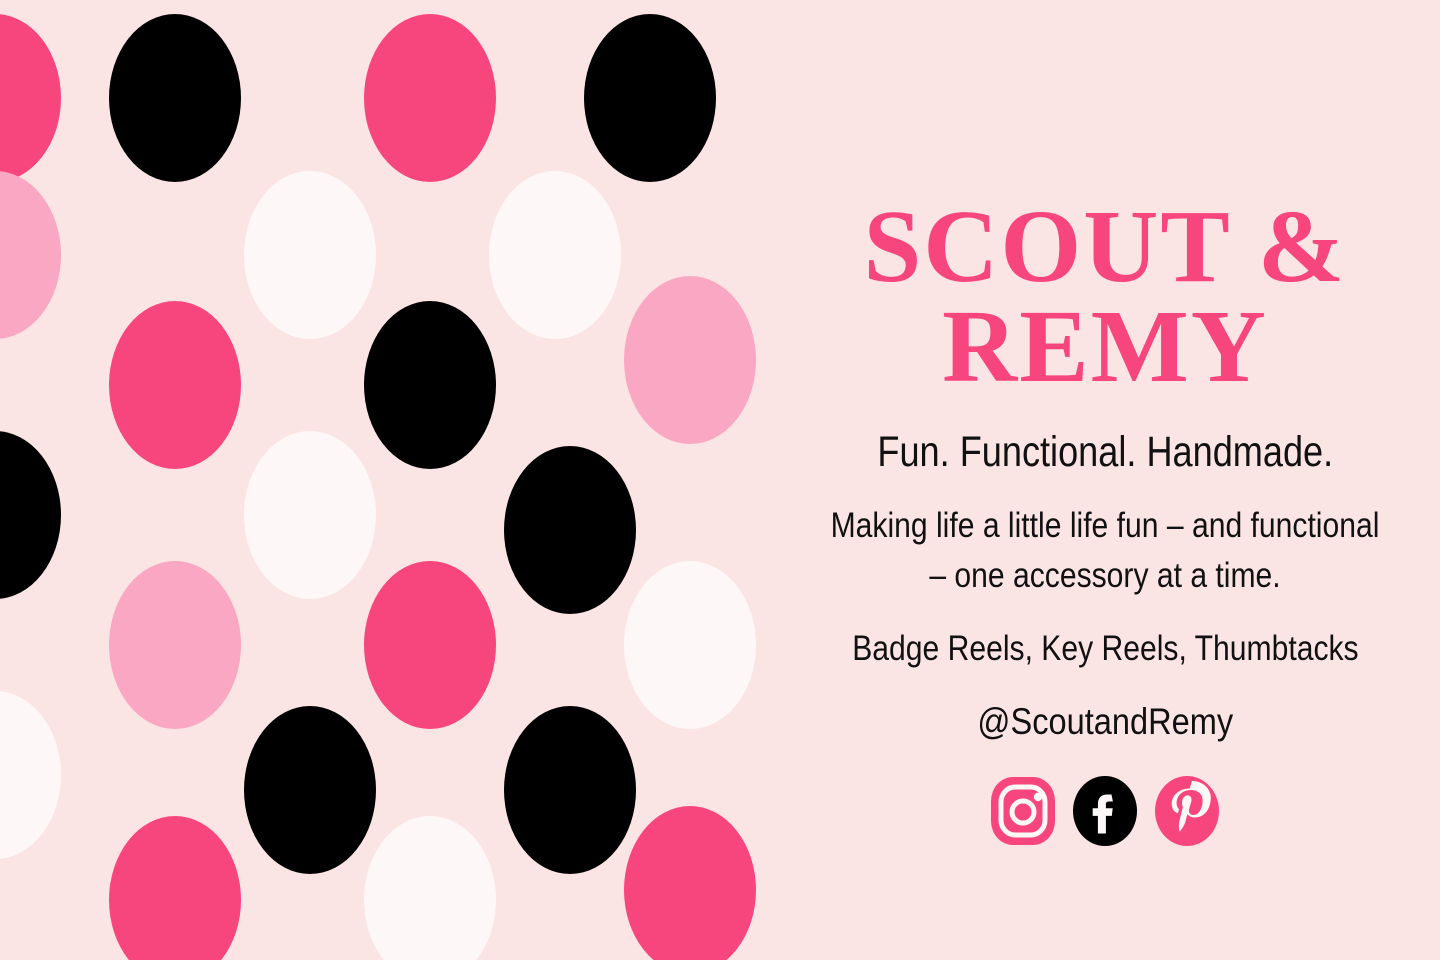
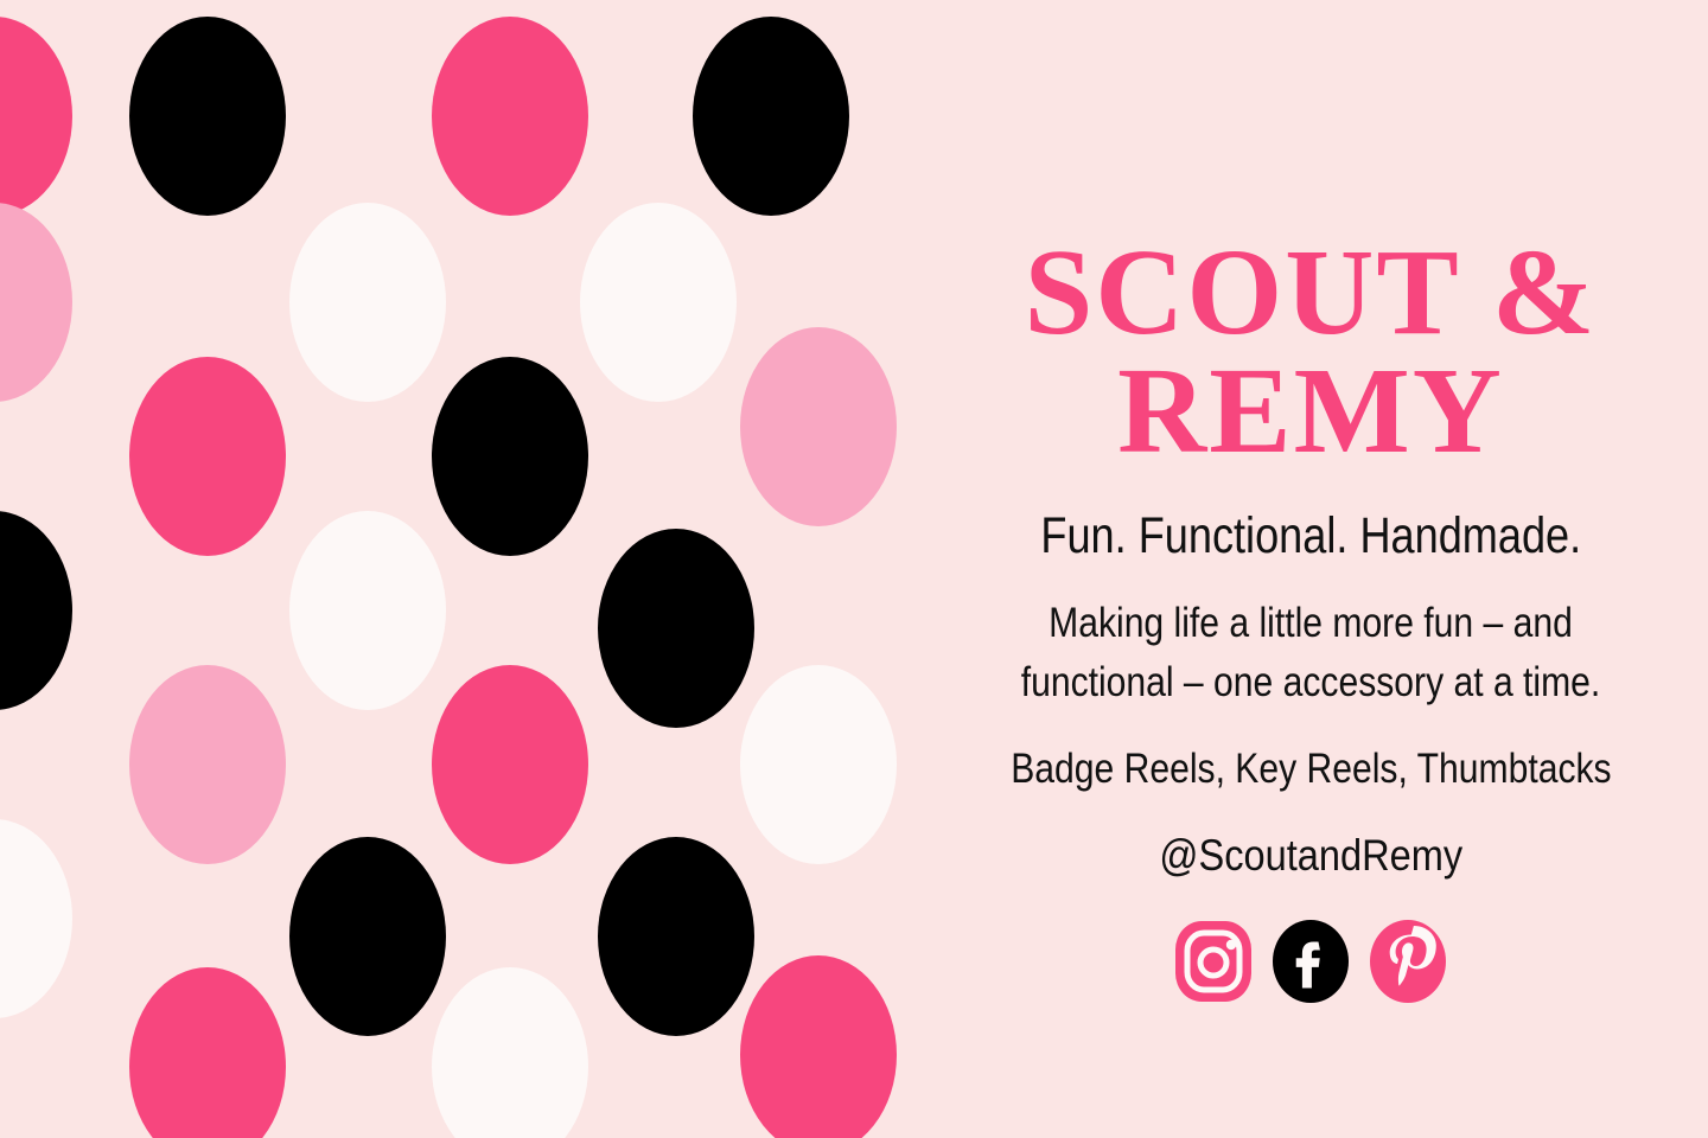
  SCOUT &
  REMY
  Fun. Functional. Handmade.
- Making life a little life fun – and functional – one accessory at a time.
+ Making life a little more fun – and functional – one accessory at a time.
  Badge Reels, Key Reels, Thumbtacks
  @ScoutandRemy
